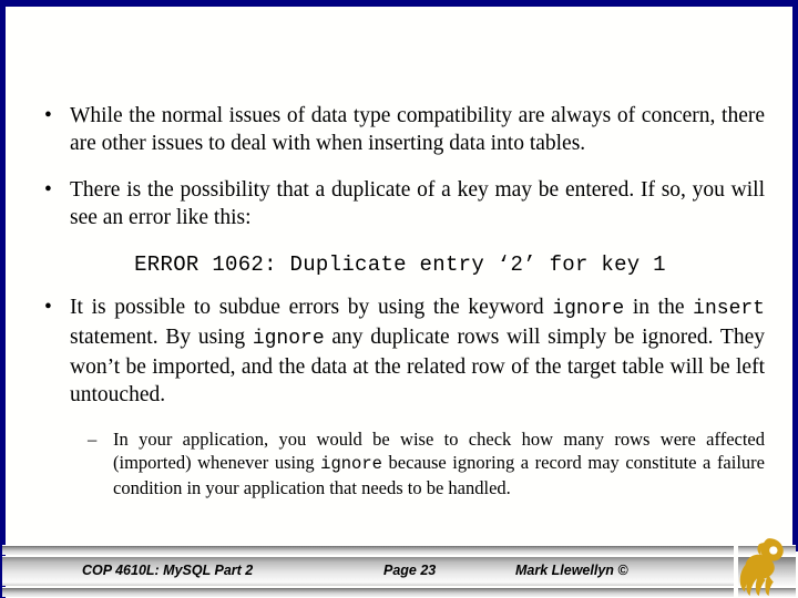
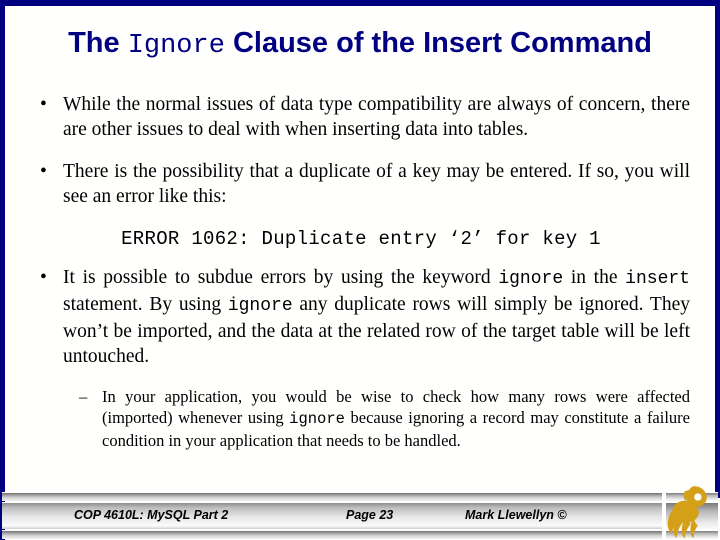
+ The Ignore Clause of the Insert Command
  •
  While the normal issues of data type compatibility are always of concern, there are other issues to deal with when inserting data into tables.
  •
  There is the possibility that a duplicate of a key may be entered. If so, you will see an error like this:
  ERROR 1062: Duplicate entry ‘2’ for key 1
  •
  It is possible to subdue errors by using the keyword ignore in the insert statement. By using ignore any duplicate rows will simply be ignored. They won’t be imported, and the data at the related row of the target table will be left untouched.
  –
  In your application, you would be wise to check how many rows were affected (imported) whenever using ignore because ignoring a record may constitute a failure condition in your application that needs to be handled.
  COP 4610L: MySQL Part 2
  Page 23
  Mark Llewellyn ©
